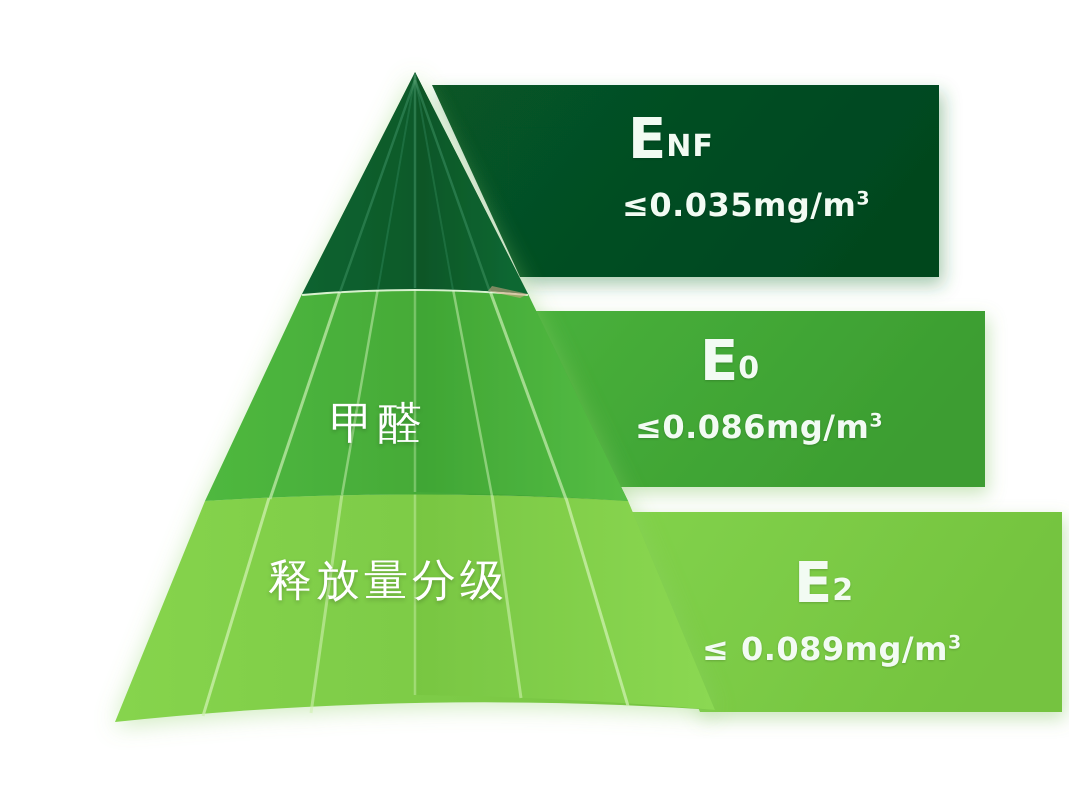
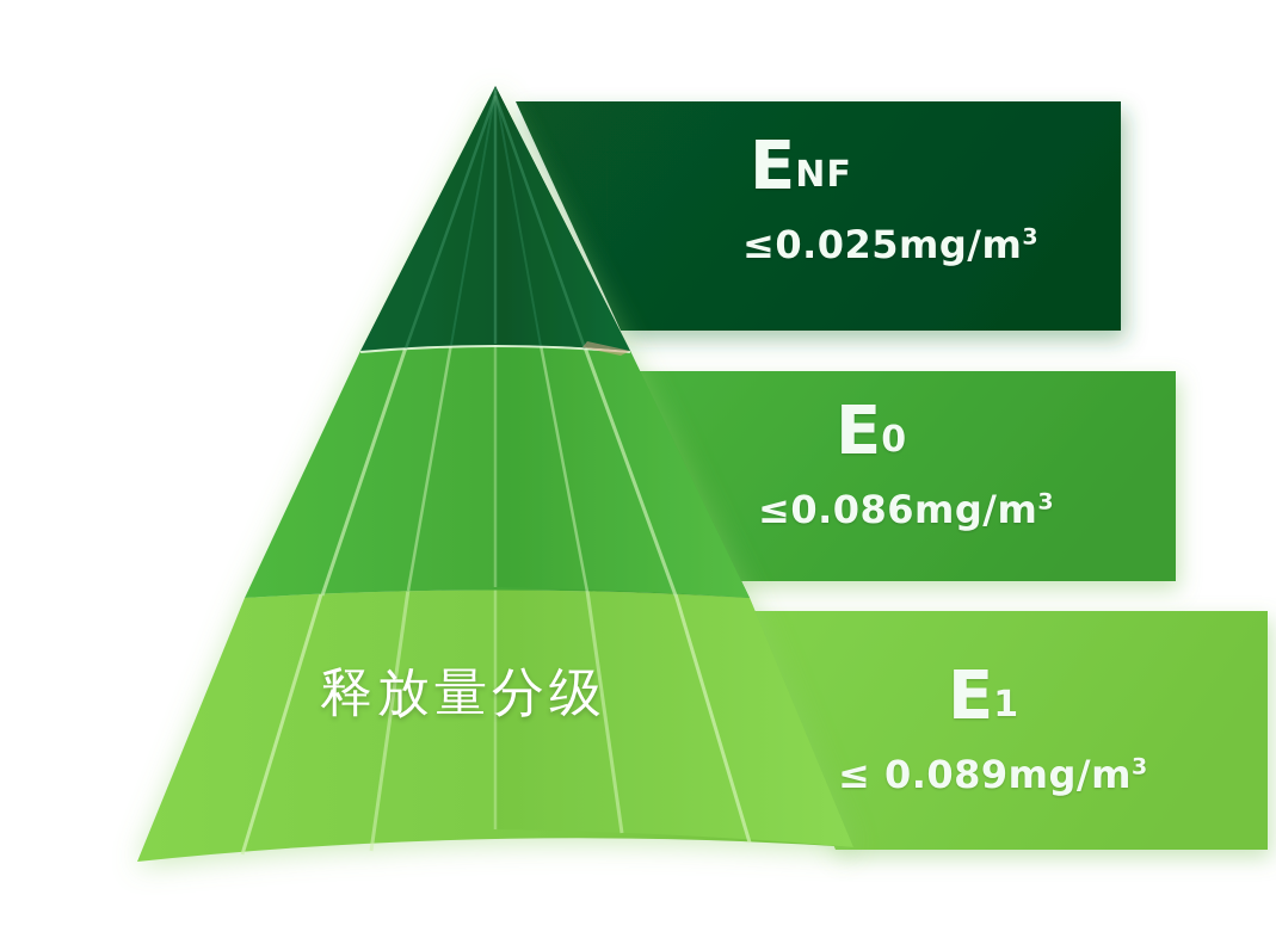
- 甲醛
  释放量分级
  ENF
- ≤0.035mg/m3
+ ≤0.025mg/m3
  E0
  ≤0.086mg/m3
- E2
+ E1
  ≤ 0.089mg/m3
